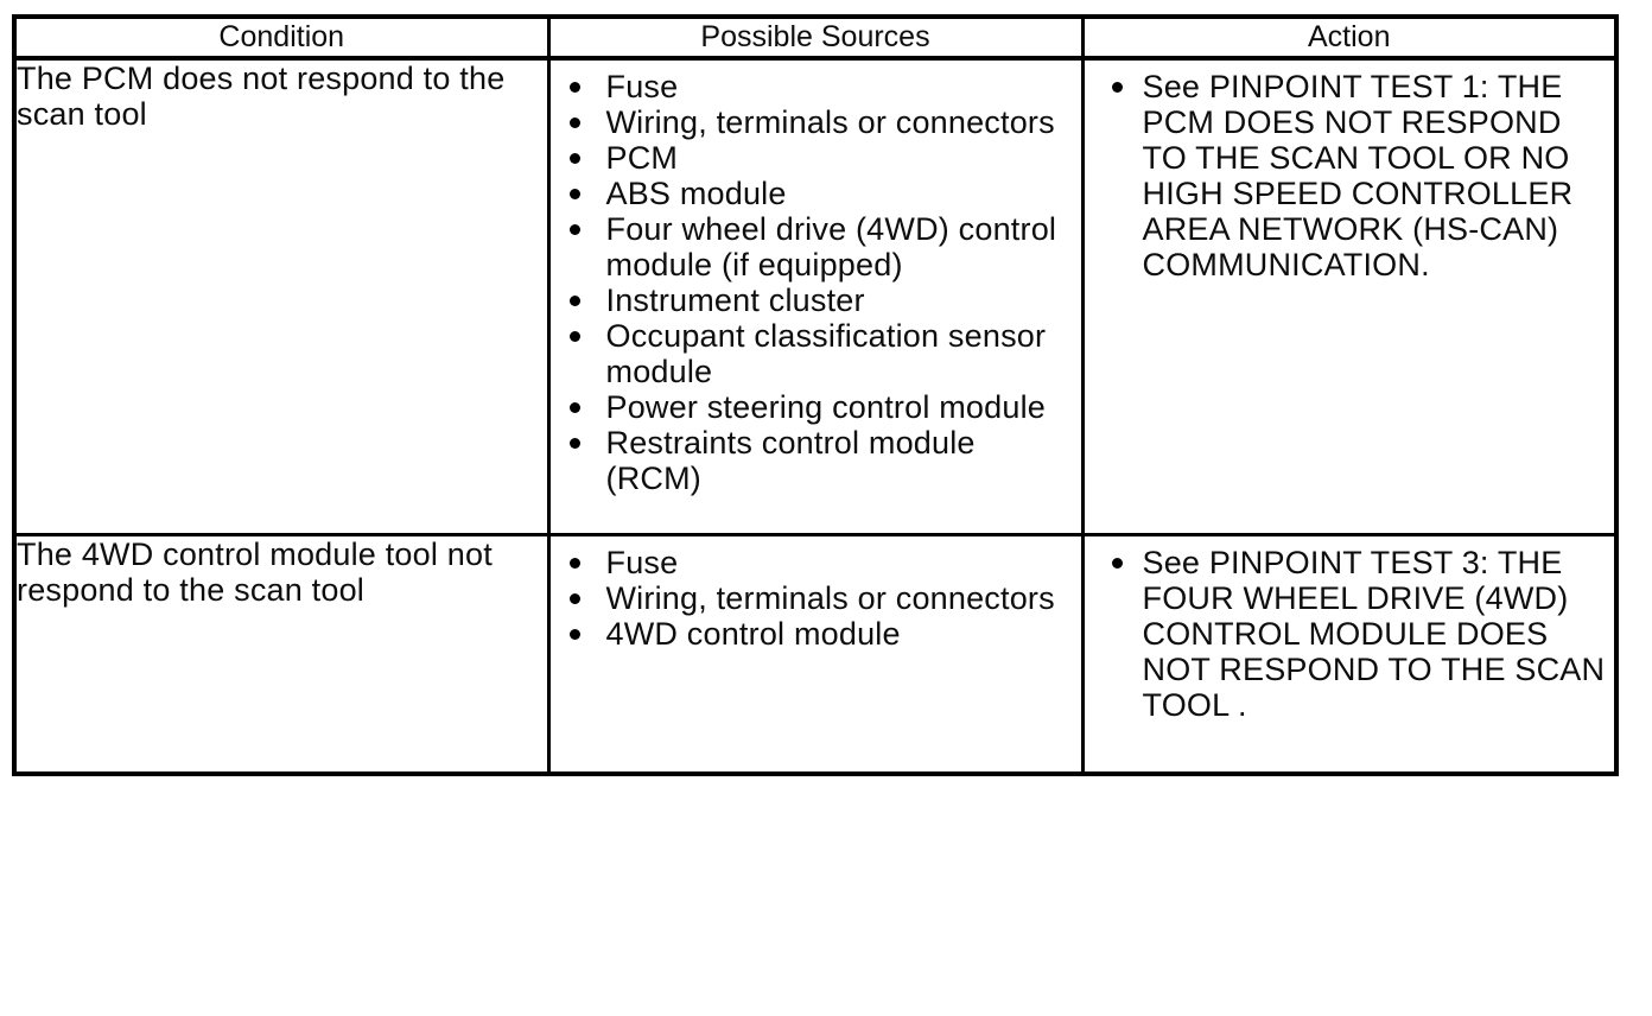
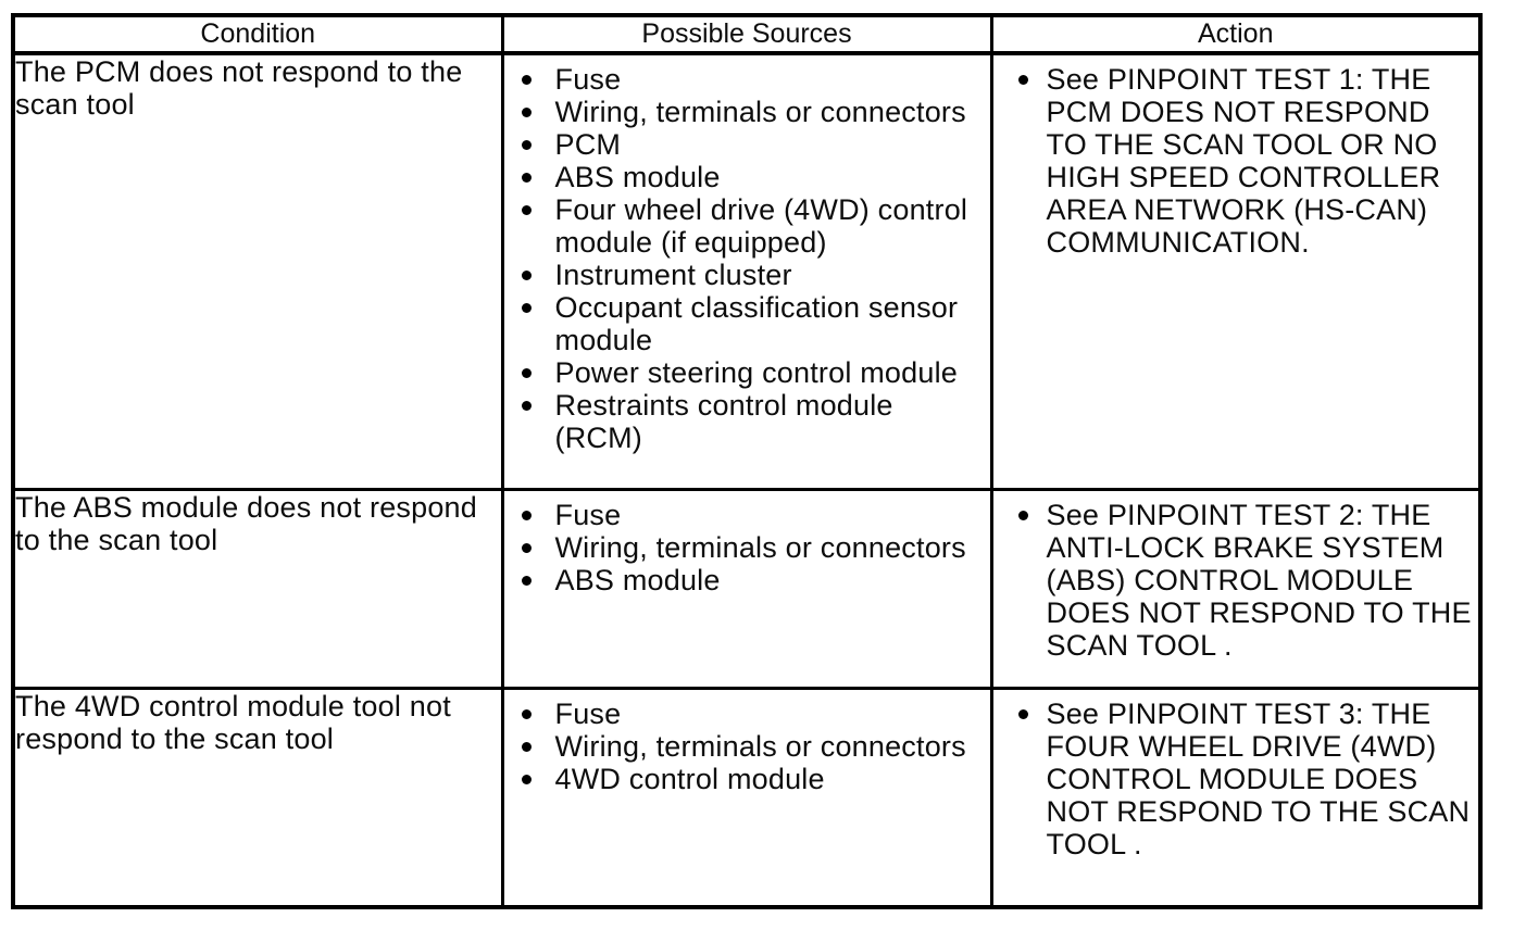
  Condition	Possible Sources	Action
  The PCM does not respond to the scan tool	Fuse Wiring, terminals or connectors PCM ABS module Four wheel drive (4WD) control module (if equipped) Instrument cluster Occupant classification sensor module Power steering control module Restraints control module (RCM)	See PINPOINT TEST 1: THE PCM DOES NOT RESPOND TO THE SCAN TOOL OR NO HIGH SPEED CONTROLLER AREA NETWORK (HS-CAN) COMMUNICATION.
+ The ABS module does not respond to the scan tool	Fuse Wiring, terminals or connectors ABS module	See PINPOINT TEST 2: THE ANTI-LOCK BRAKE SYSTEM (ABS) CONTROL MODULE DOES NOT RESPOND TO THE SCAN TOOL .
  The 4WD control module tool not respond to the scan tool	Fuse Wiring, terminals or connectors 4WD control module	See PINPOINT TEST 3: THE FOUR WHEEL DRIVE (4WD) CONTROL MODULE DOES NOT RESPOND TO THE SCAN TOOL .
